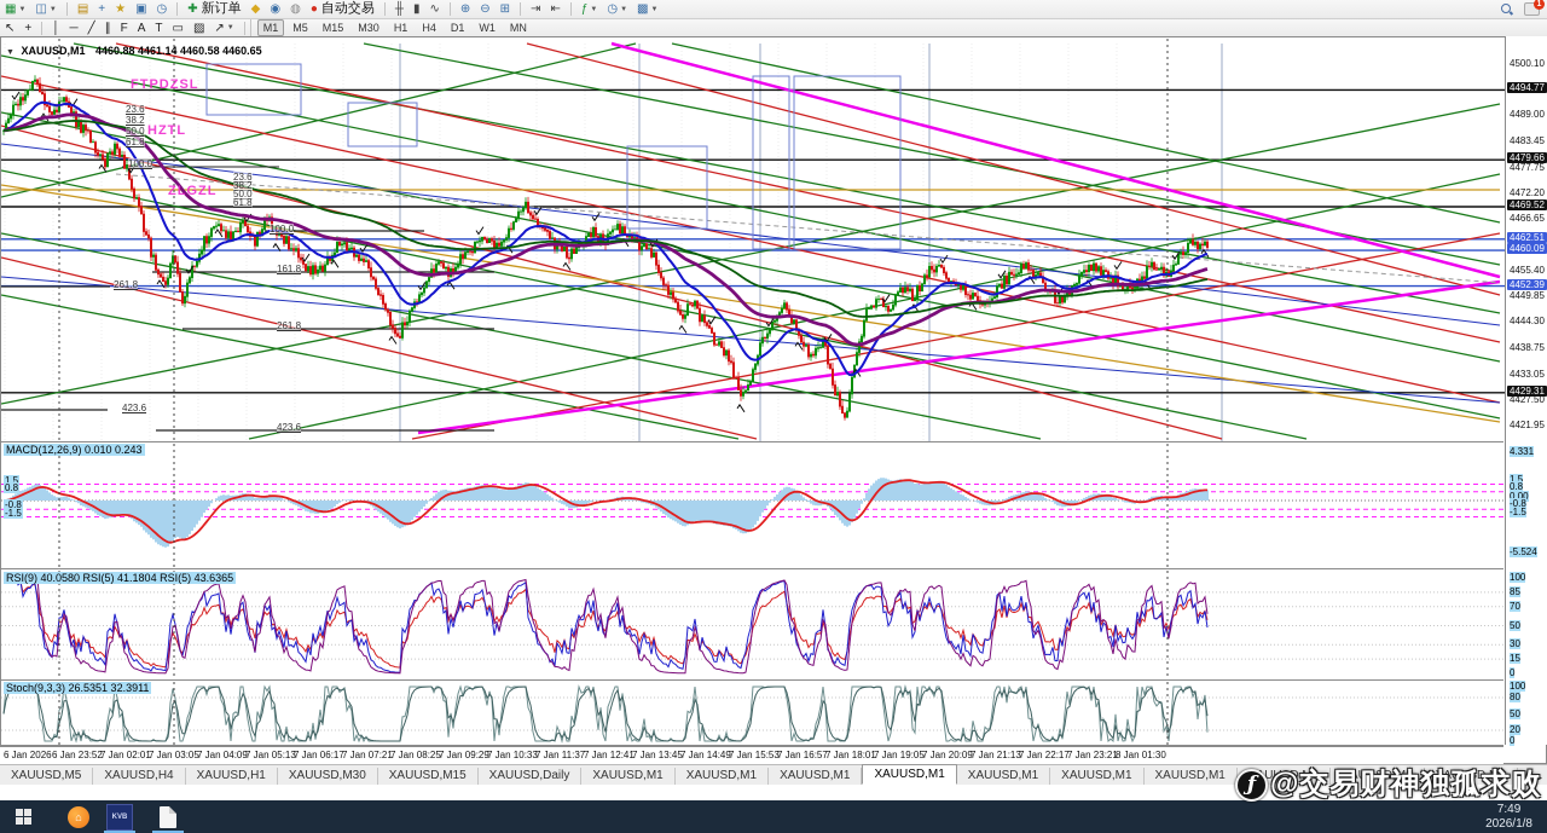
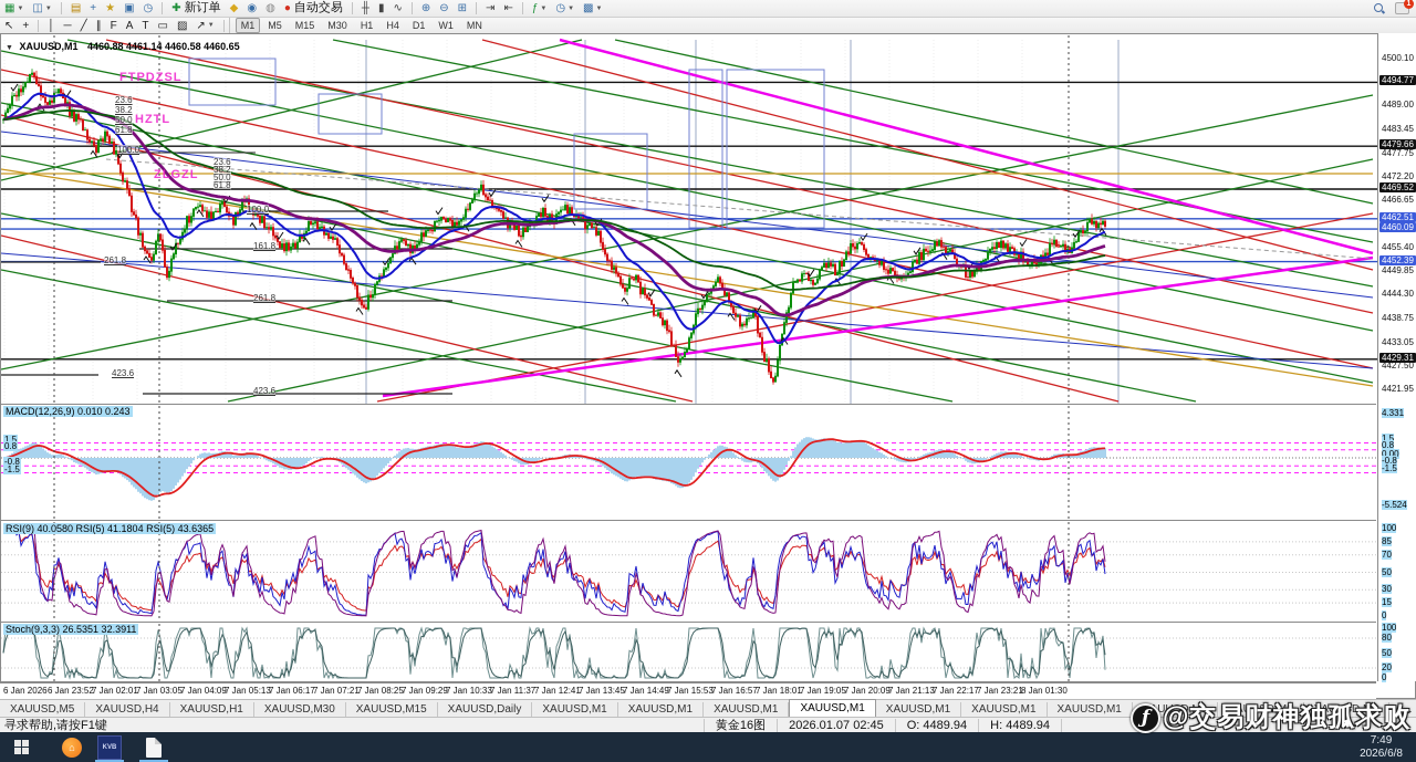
  ▦
  ◫
  ▤
  +
  ★
  ▣
  ◷
  ✚
  新订单
  ◆
  ◉
  ◍
  ●
  自动交易
  ╫
  ▮
  ∿
  ⊕
  ⊖
  ⊞
  ⇥
  ⇤
  ƒ
  ◷
  ▩
  ↖
  +
  │
  ─
  ╱
  ∥
  F
  A
  T
  ▭
  ▨
  ↗
  M1
  M5
  M15
  M30
  H1
  H4
  D1
  W1
  MN
  1.5
  0.8
  -0.8
  -1.5
  23.6
  38.2
  50.0
  61.8
  100.0
  23.6
  38.2
  50.0
  61.8
  100.0
  161.8
  261.8
  261.8
  423.6
  423.6
  FTPDZSL
  HZTL
  ZLGZL
  XAUUSD,M1 4460.88 4461.14 4460.58 4460.65
  MACD(12,26,9) 0.010 0.243
  RSI(9) 40.0580 RSI(5) 41.1804 RSI(5) 43.6365
  Stoch(9,3,3) 26.5351 32.3911
  6 Jan 2026
  6 Jan 23:52
  7 Jan 02:01
  7 Jan 03:05
  7 Jan 04:09
  7 Jan 05:13
  7 Jan 06:17
  7 Jan 07:21
  7 Jan 08:25
  7 Jan 09:29
  7 Jan 10:33
  7 Jan 11:37
  7 Jan 12:41
  7 Jan 13:45
  7 Jan 14:49
  7 Jan 15:53
  7 Jan 16:57
  7 Jan 18:01
  7 Jan 19:05
  7 Jan 20:09
  7 Jan 21:13
  7 Jan 22:17
  7 Jan 23:21
  8 Jan 01:30
  4500.10
  4489.00
  4483.45
  4477.75
  4472.20
  4466.65
  4455.40
  4449.85
  4444.30
  4438.75
  4433.05
  4427.50
  4421.95
  4494.77
  4479.66
  4469.52
  4462.51
  4460.09
  4452.39
  4429.31
  4.331
  1.5
  0.8
  0.00
  -0.8
  -1.5
  -5.524
  100
  85
  70
  50
  30
  15
  0
  100
  80
  50
  20
  0
  XAUUSD,M5
  XAUUSD,H4
  XAUUSD,H1
  XAUUSD,M30
  XAUUSD,M15
  XAUUSD,Daily
  XAUUSD,M1
  XAUUSD,M1
  XAUUSD,M1
  XAUUSD,M1
  XAUUSD,M1
  XAUUSD,M1
  XAUUSD,M1
  UUSD,M1
  XAUUSD,M1
  XAUUSD,M1
  ▸
+ 寻求帮助,请按F1键
+ 黄金16图
+ 2026.01.07 02:45
+ O: 4489.94
+ H: 4489.94
  ƒ
  @交易财神独孤求败
  ⌂
  7:49
- 2026/1/8
+ 2026/6/8
